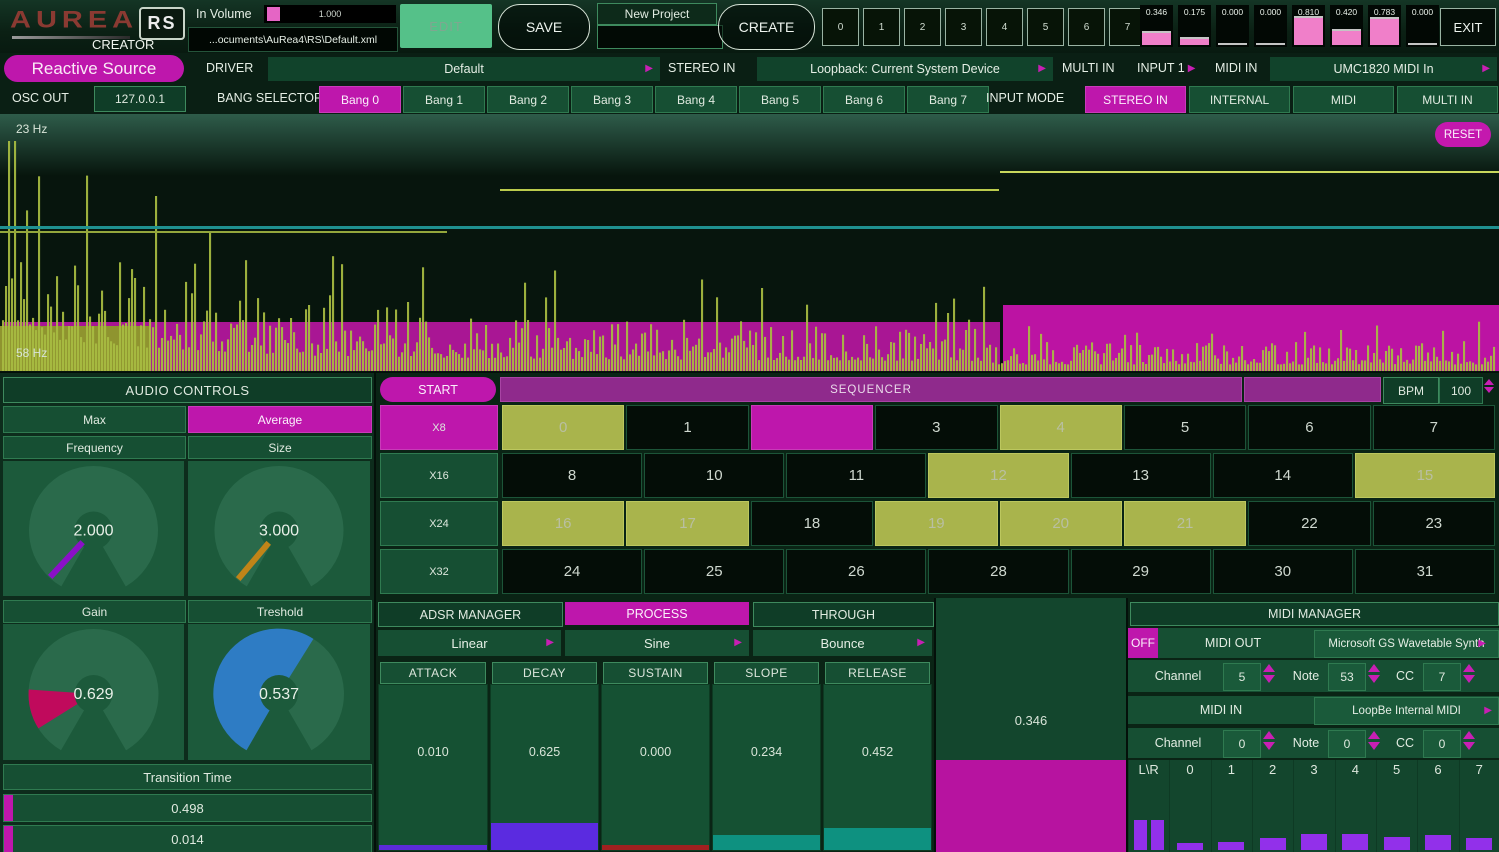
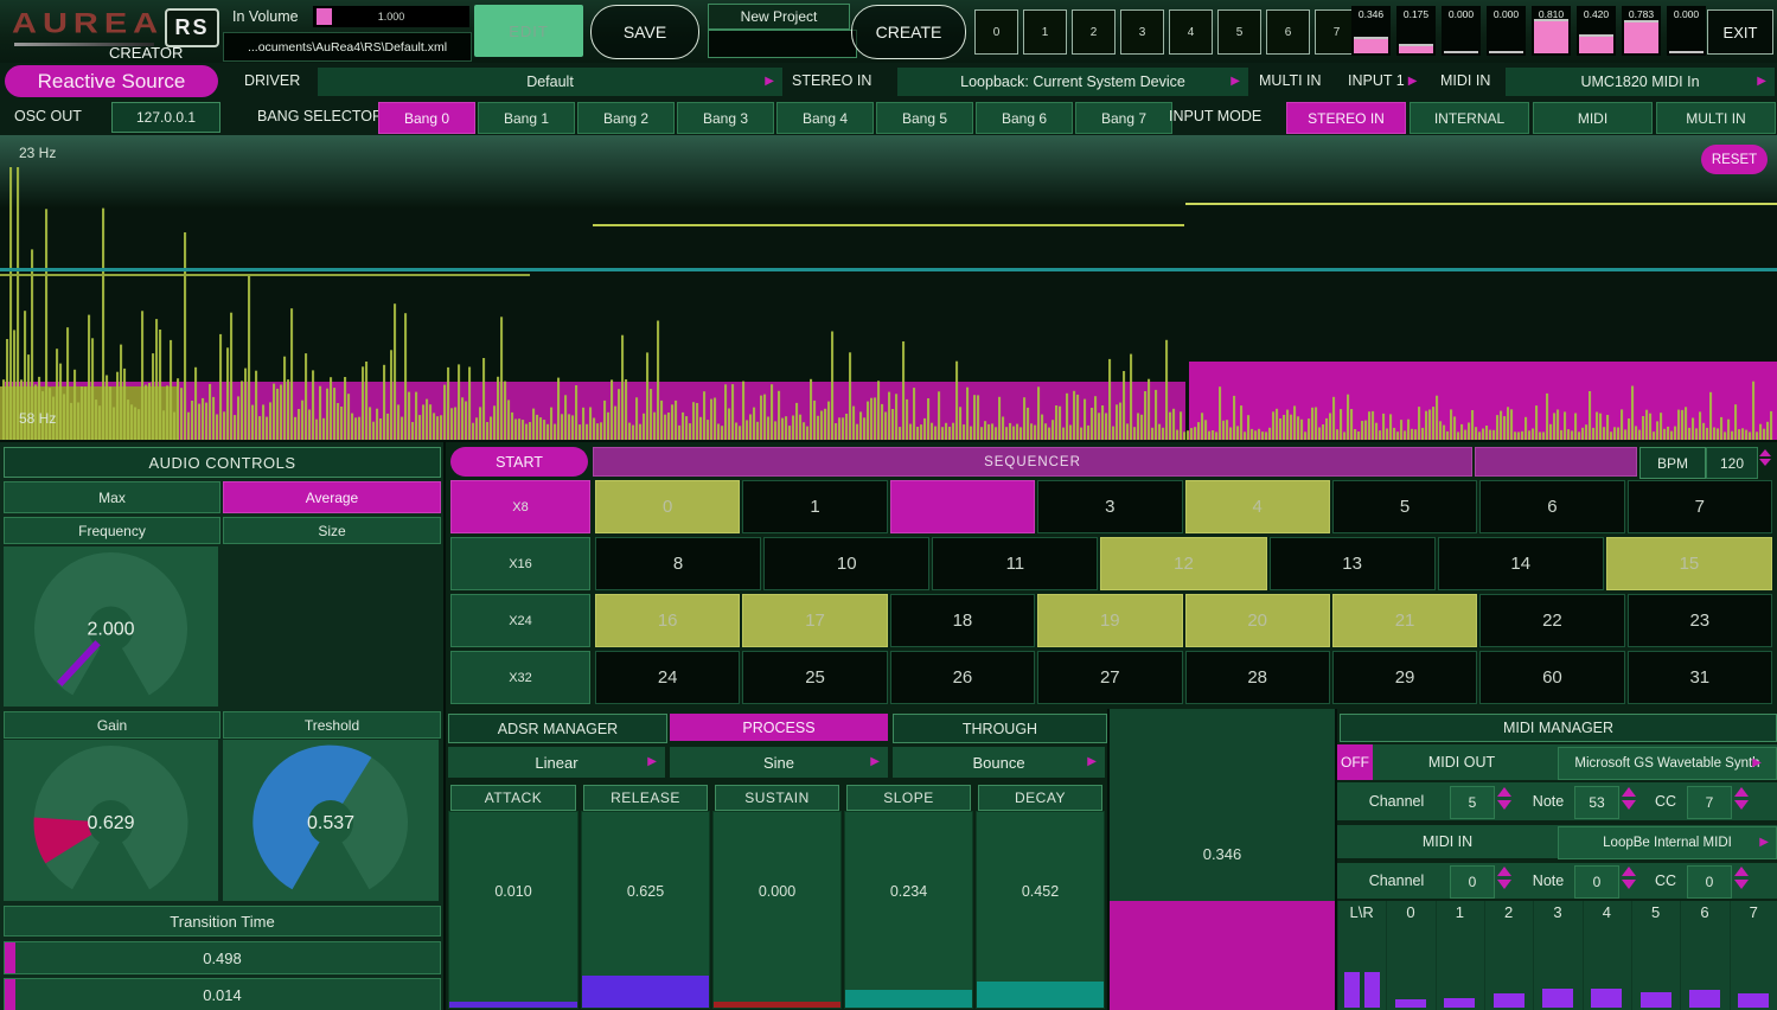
  AUREA
  RS
  CREATOR
  In Volume
  1.000
  ...ocuments\AuRea4\RS\Default.xml
  EDIT
  SAVE
  New Project
  CREATE
  0
  1
  2
  3
  4
  5
  6
  7
  0.346
  0.175
  0.000
  0.000
  0.810
  0.420
  0.783
  0.000
  EXIT
  Reactive Source
  DRIVER
  Default
  ▶
  STEREO IN
  Loopback: Current System Device
  ▶
  MULTI IN
  INPUT 1
  ▶
  MIDI IN
  UMC1820 MIDI In
  ▶
  OSC OUT
  127.0.0.1
  BANG SELECTO
  Bang 0
  Bang 1
  Bang 2
  Bang 3
  Bang 4
  Bang 5
  Bang 6
  Bang 7
  INPUT MODE
  STEREO IN
  INTERNAL
  MIDI
  MULTI IN
  23 Hz
  58 Hz
  RESET
  AUDIO CONTROLS
  Max
  Average
  Frequency
  Size
  2.000
- 3.000
  Gain
  Treshold
  0.629
  0.537
  Transition Time
  0.498
  0.014
  START
  SEQUENCER
  BPM
- 100
+ 120
  X8
  0
  1
  3
  4
  5
  6
  7
  X16
  8
  10
  11
  12
  13
  14
  15
  X24
  16
  17
  18
  19
  20
  21
  22
  23
  X32
  24
  25
  26
+ 27
  28
  29
- 30
+ 60
  31
  ADSR MANAGER
  PROCESS
  THROUGH
  Linear
  ▶
  Sine
  ▶
  Bounce
  ▶
  ATTACK
  0.010
- DECAY
+ RELEASE
  0.625
  SUSTAIN
  0.000
  SLOPE
  0.234
- RELEASE
+ DECAY
  0.452
  0.346
  MIDI MANAGER
  OFF
  MIDI OUT
  Microsoft GS Wavetable Synth
  ▶
  Channel
  5
  Note
  53
  CC
  7
  MIDI IN
  LoopBe Internal MIDI
  ▶
  Channel
  0
  Note
  0
  CC
  0
  L\R
  0
  1
  2
  3
  4
  5
  6
  7
